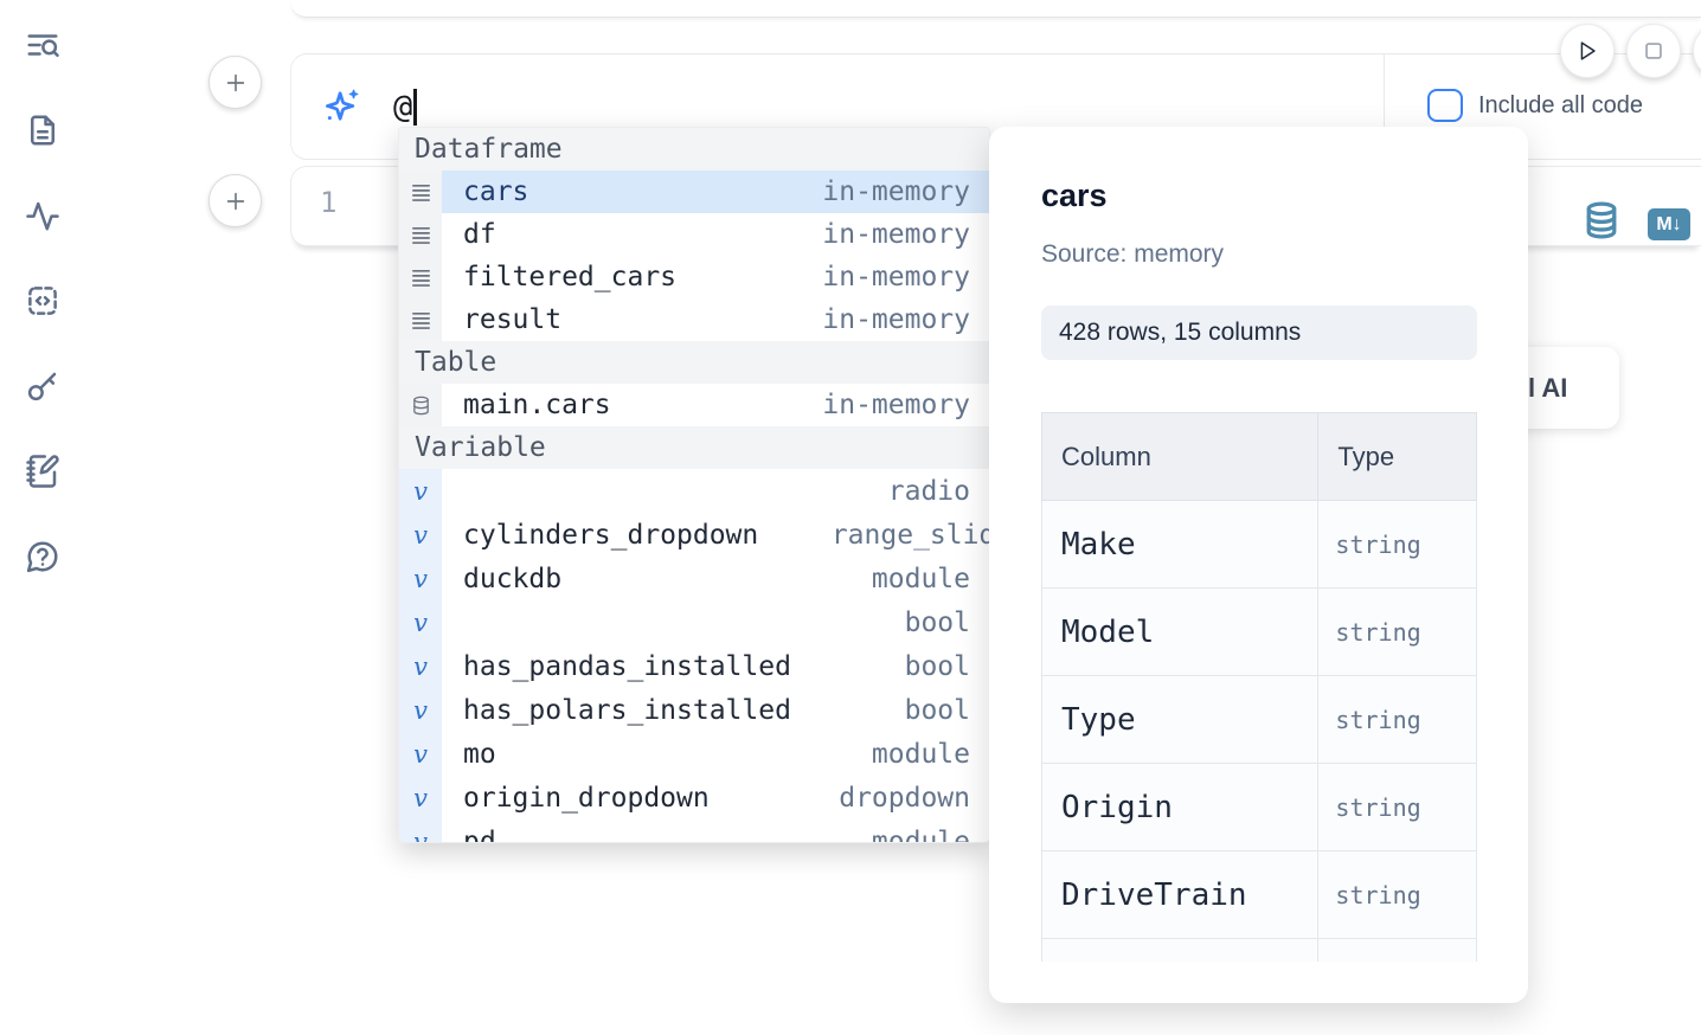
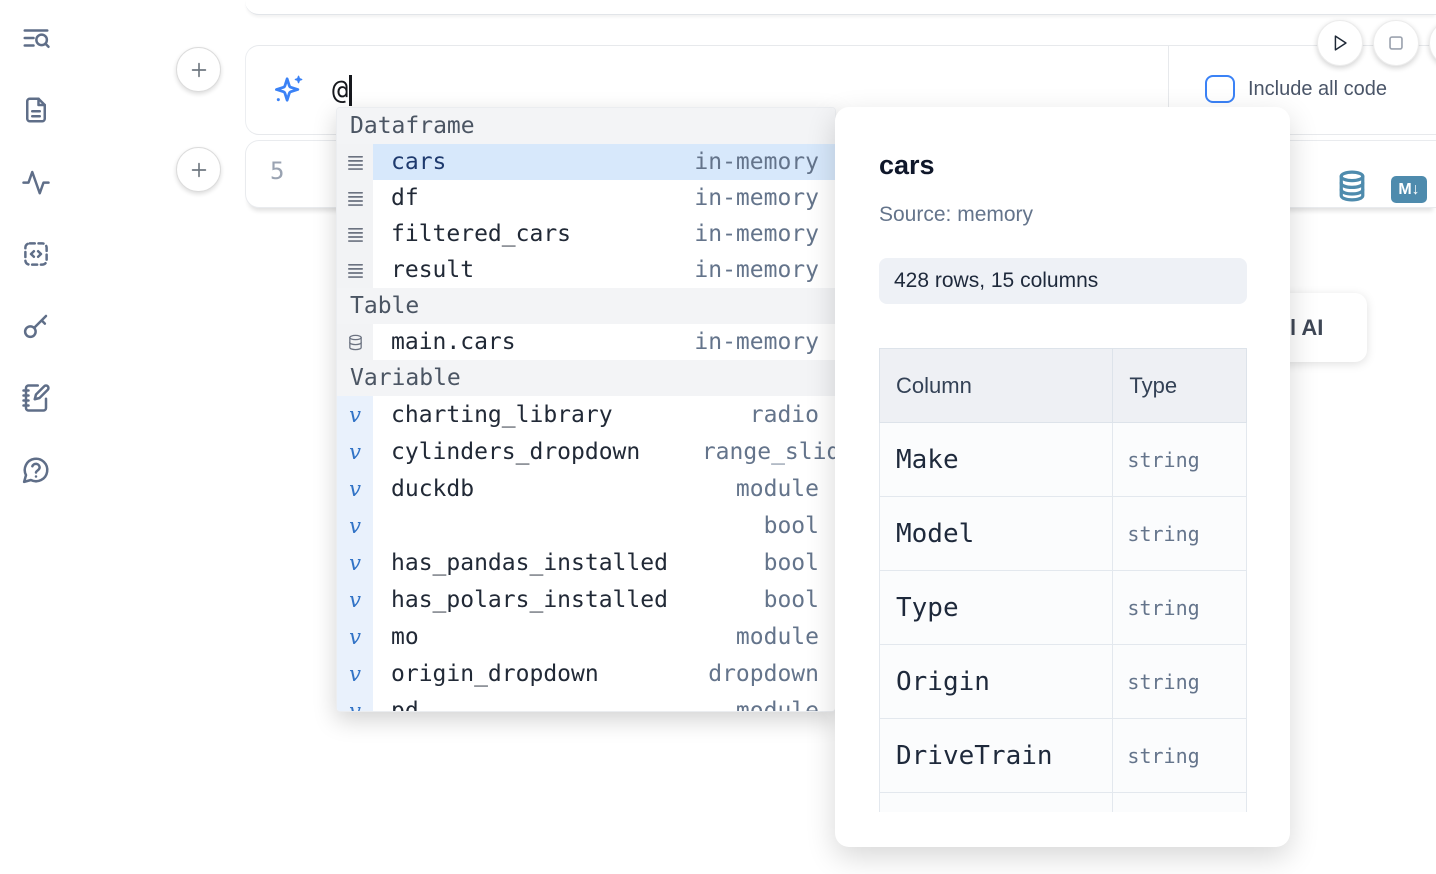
  @
  Include all code
- 1
+ 5
  M↓
  l AI
  Dataframe
  cars
  in-memory
  df
  in-memory
  filtered_cars
  in-memory
  result
  in-memory
  Table
  main.cars
  in-memory
  Variable
  v
+ charting_library
  radio
  v
  cylinders_dropdown
  range_slid
  v
  duckdb
  module
  v
  bool
  v
  has_pandas_installed
  bool
  v
  has_polars_installed
  bool
  v
  mo
  module
  v
  origin_dropdown
  dropdown
  v
  pd
  module
  cars
  Source: memory
  428 rows, 15 columns
  Column	Type
  Make	string
  Model	string
  Type	string
  Origin	string
  DriveTrain	string
